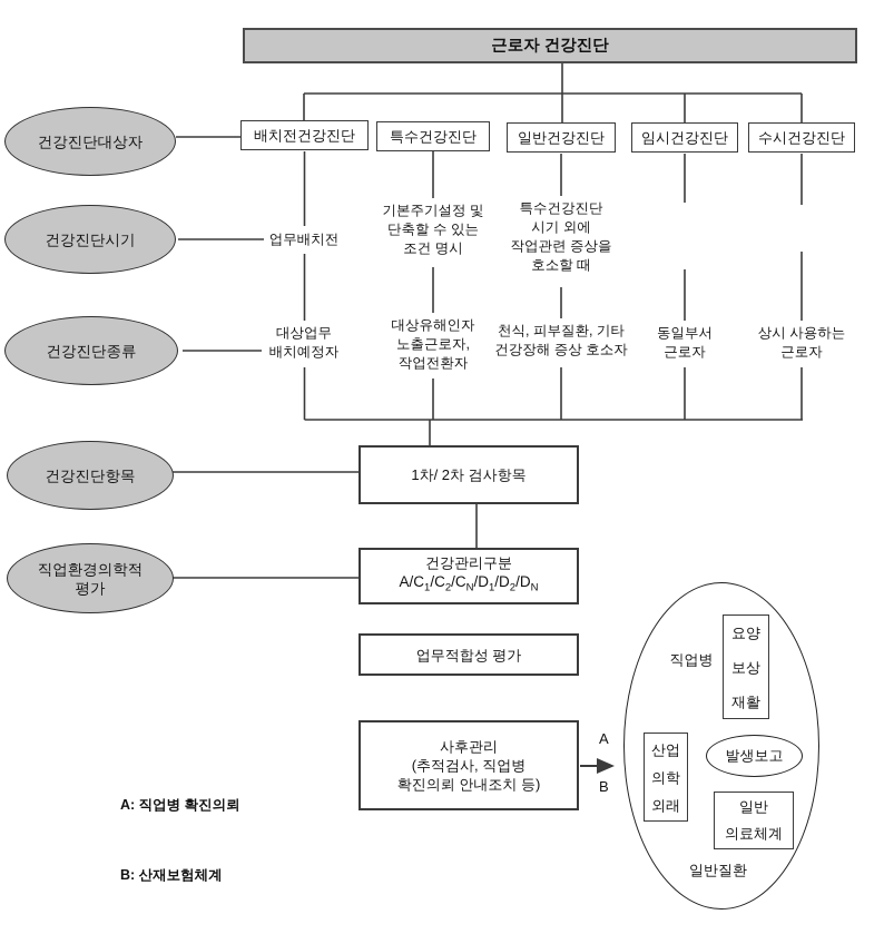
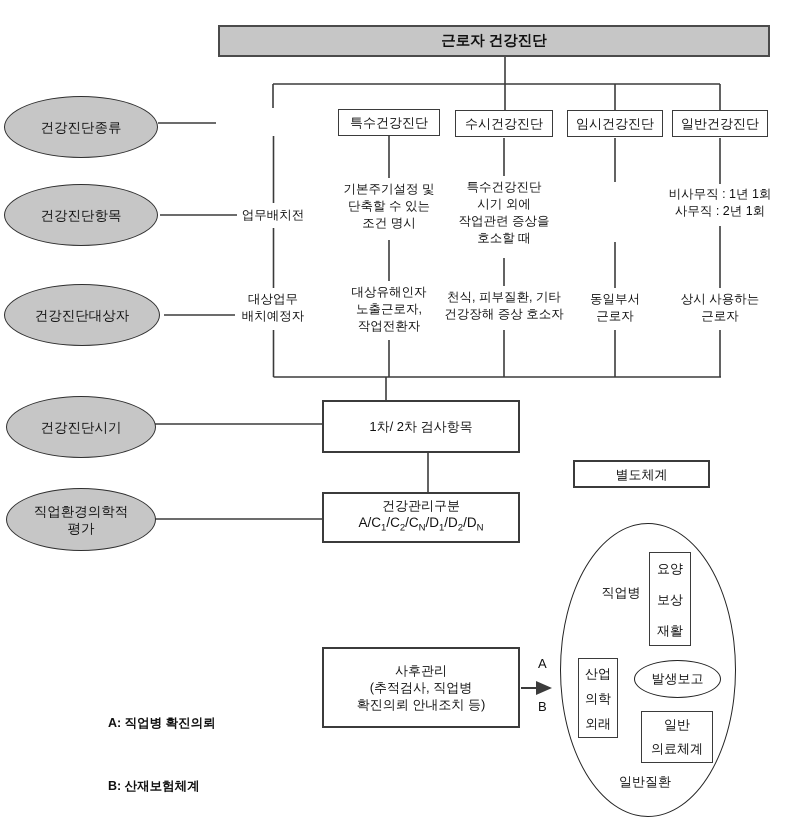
  근로자 건강진단
- 건강진단대상자
+ 건강진단종류
- 건강진단시기
+ 건강진단항목
- 건강진단종류
+ 건강진단대상자
- 건강진단항목
+ 건강진단시기
  직업환경의학적
  평가
- 배치전건강진단
  특수건강진단
- 일반건강진단
+ 수시건강진단
  임시건강진단
- 수시건강진단
+ 일반건강진단
  업무배치전
  기본주기설정 및
  단축할 수 있는
  조건 명시
  특수건강진단
  시기 외에
  작업관련 증상을
  호소할 때
+ 비사무직 : 1년 1회
+ 사무직 : 2년 1회
  대상업무
  배치예정자
  대상유해인자
  노출근로자,
  작업전환자
  천식, 피부질환, 기타
  건강장해 증상 호소자
  동일부서
  근로자
  상시 사용하는
  근로자
  1차/ 2차 검사항목
  건강관리구분
  A/C1/C2/CN/D1/D2/DN
- 업무적합성 평가
  사후관리
  (추적검사, 직업병
  확진의뢰 안내조치 등)
+ 별도체계
  직업병
  요양
  보상
  재활
  산업
  의학
  외래
  발생보고
  일반
  의료체계
  일반질환
  A
  B
  A: 직업병 확진의뢰
  B: 산재보험체계
